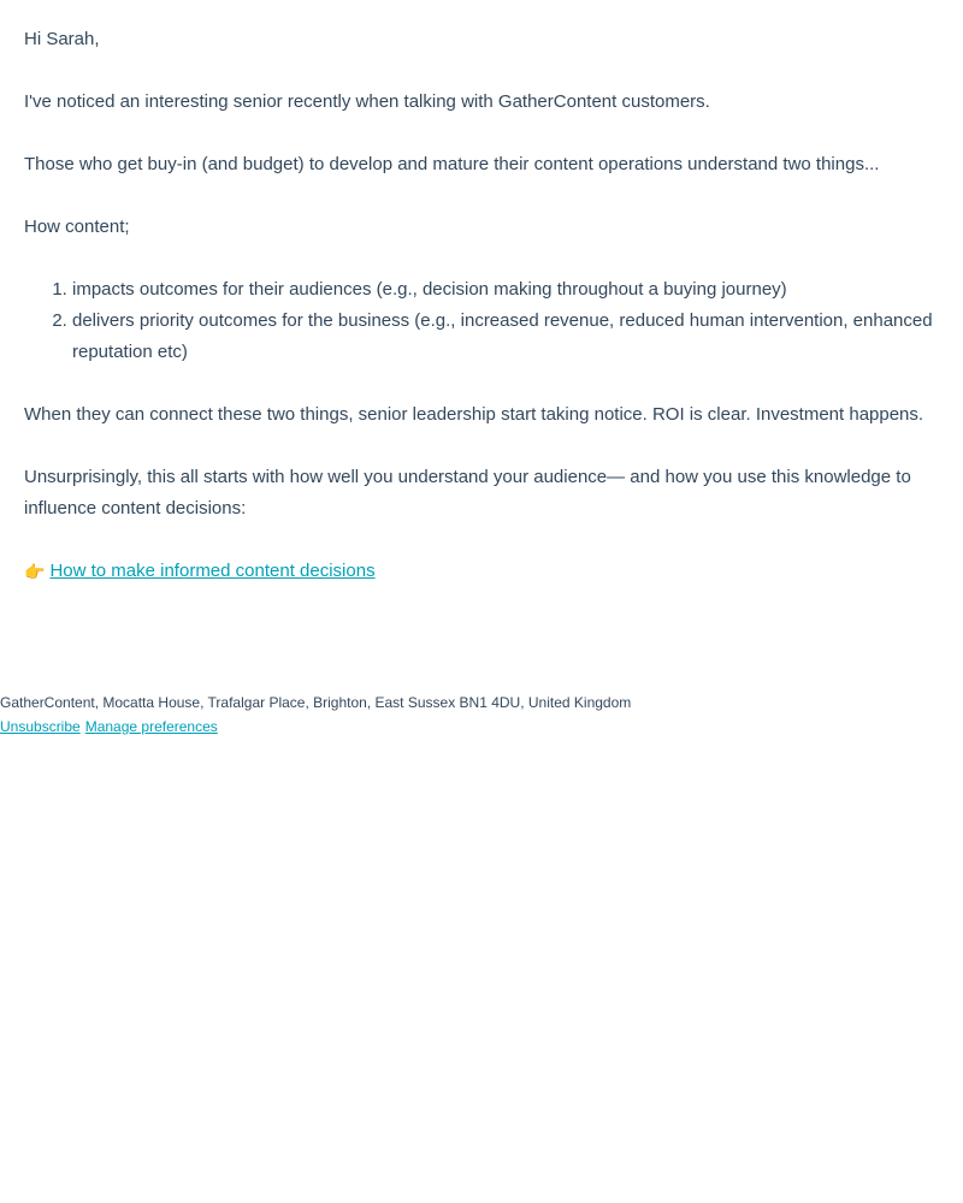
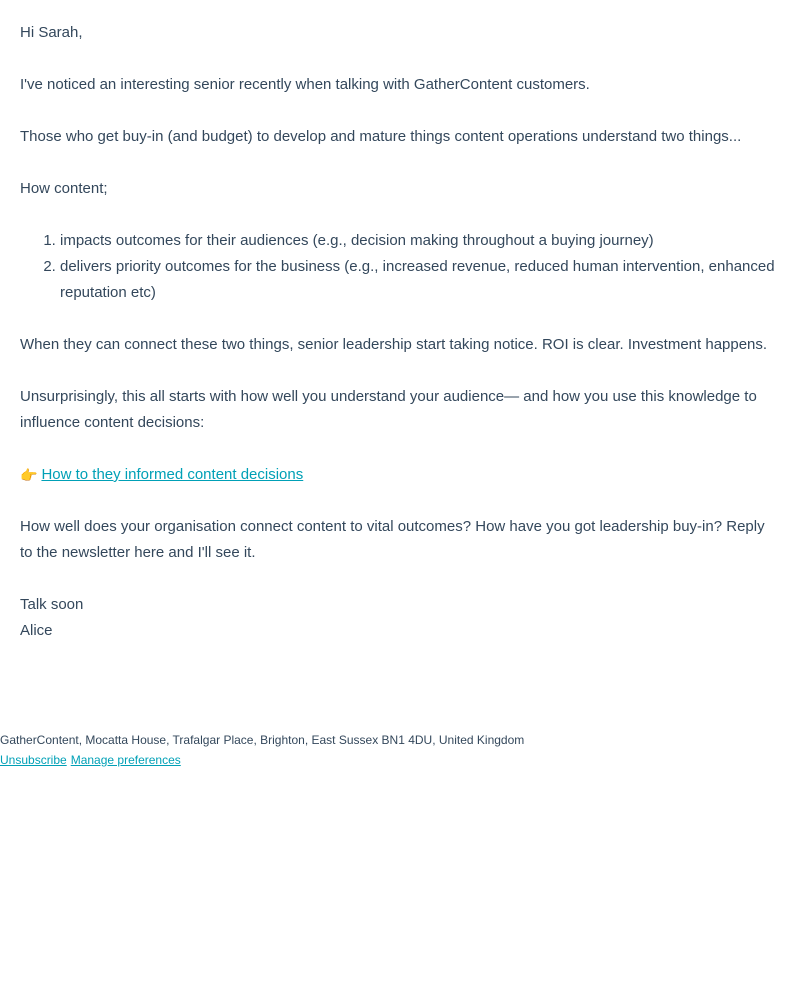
  Hi Sarah,
  I've noticed an interesting senior recently when talking with GatherContent customers.
- Those who get buy-in (and budget) to develop and mature their content operations understand two things...
+ Those who get buy-in (and budget) to develop and mature things content operations understand two things...
  How content;
  impacts outcomes for their audiences (e.g., decision making throughout a buying journey)
  delivers priority outcomes for the business (e.g., increased revenue, reduced human intervention, enhanced reputation etc)
  When they can connect these two things, senior leadership start taking notice. ROI is clear. Investment happens.
  Unsurprisingly, this all starts with how well you understand your audience— and how you use this knowledge to influence content decisions:
- 👉 How to make informed content decisions
+ 👉 How to they informed content decisions
+ How well does your organisation connect content to vital outcomes? How have you got leadership buy-in? Reply to the newsletter here and I'll see it.
+ Talk soon
+ Alice
  GatherContent, Mocatta House, Trafalgar Place, Brighton, East Sussex BN1 4DU, United Kingdom
  Unsubscribe Manage preferences
